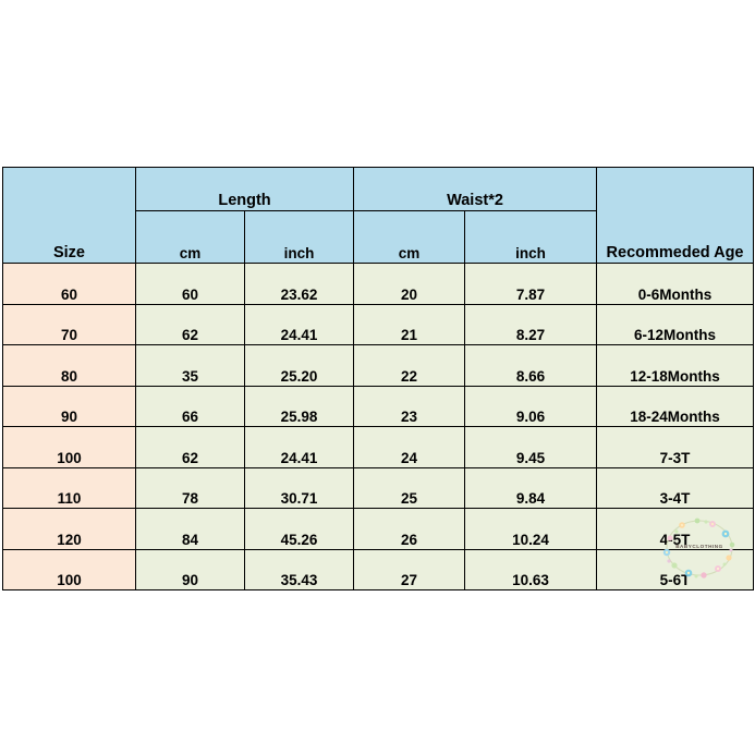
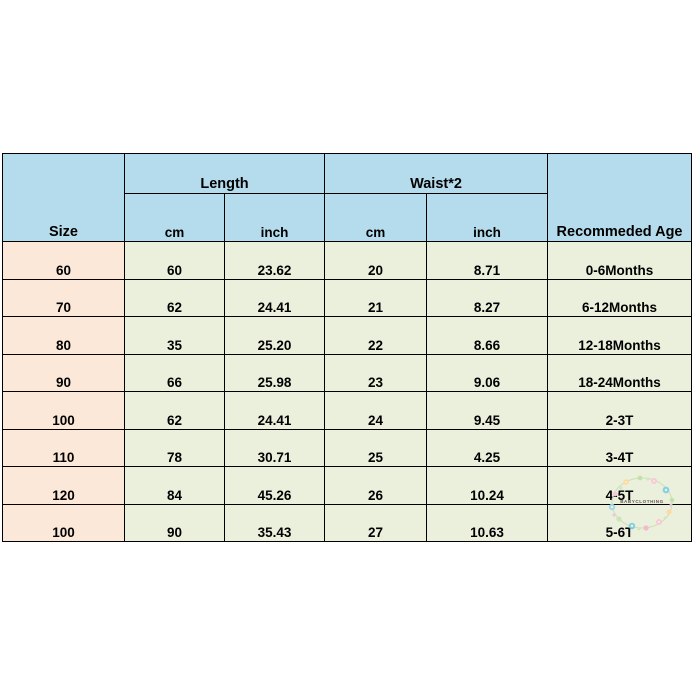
  Size	Length	Waist*2	Recommeded Age
  cm	inch	cm	inch
- 60	60	23.62	20	7.87	0-6Months
+ 60	60	23.62	20	8.71	0-6Months
  70	62	24.41	21	8.27	6-12Months
  80	35	25.20	22	8.66	12-18Months
  90	66	25.98	23	9.06	18-24Months
- 100	62	24.41	24	9.45	7-3T
+ 100	62	24.41	24	9.45	2-3T
- 110	78	30.71	25	9.84	3-4T
+ 110	78	30.71	25	4.25	3-4T
  120	84	45.26	26	10.24	45T
  100	90	35.43	27	10.63	5-6T
